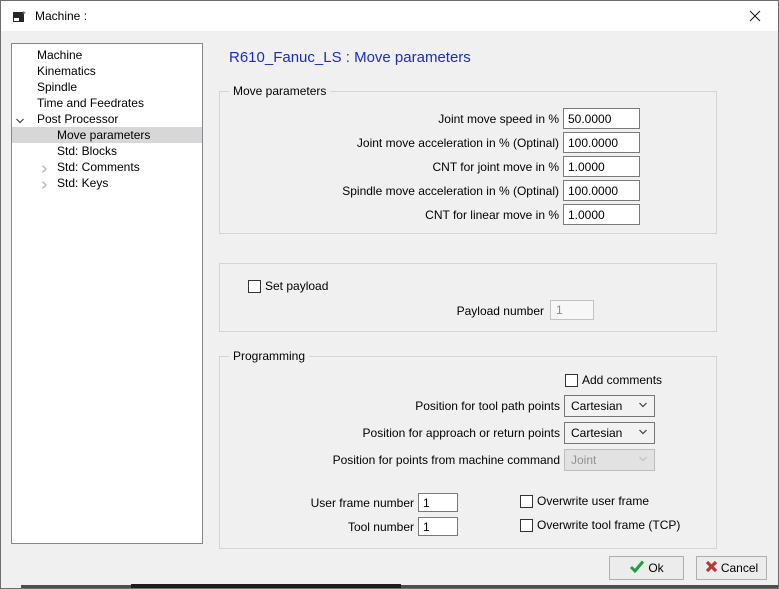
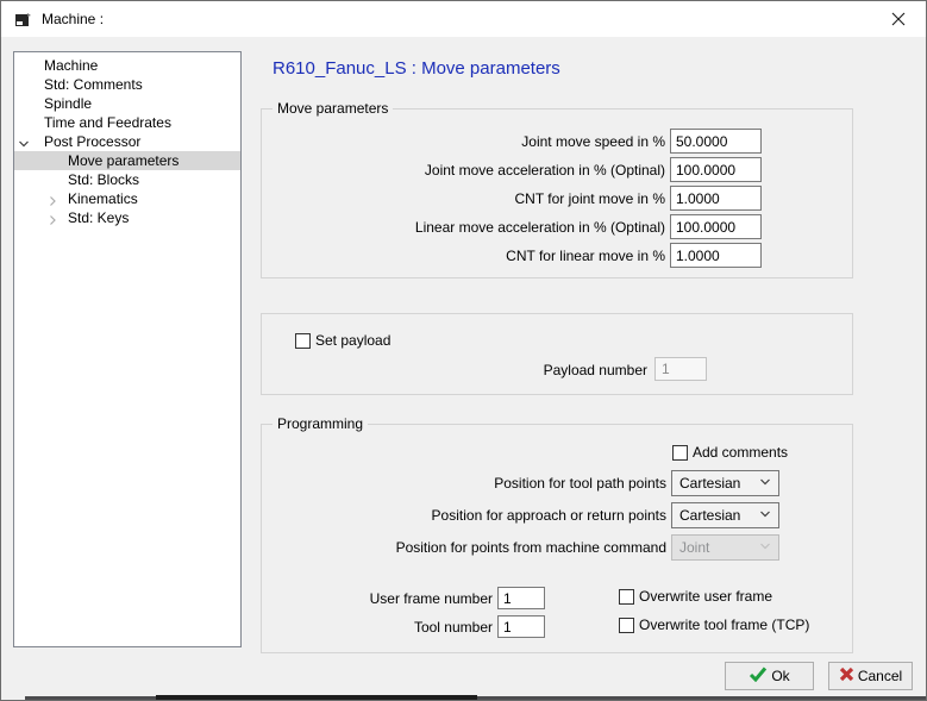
  Machine :
  Machine
- Kinematics
+ Std: Comments
  Spindle
  Time and Feedrates
  Post Processor
  Move parameters
  Std: Blocks
- Std: Comments
+ Kinematics
  Std: Keys
  R610_Fanuc_LS : Move parameters
  Move parameters
  Joint move speed in %
  50.0000
  Joint move acceleration in % (Optinal)
  100.0000
  CNT for joint move in %
  1.0000
- Spindle move acceleration in % (Optinal)
+ Linear move acceleration in % (Optinal)
  100.0000
  CNT for linear move in %
  1.0000
  Set payload
  Payload number
  1
  Programming
  Add comments
  Position for tool path points
  Cartesian
  Position for approach or return points
  Cartesian
  Position for points from machine command
  Joint
  User frame number
  1
  Tool number
  1
  Overwrite user frame
  Overwrite tool frame (TCP)
  Ok
  Cancel
